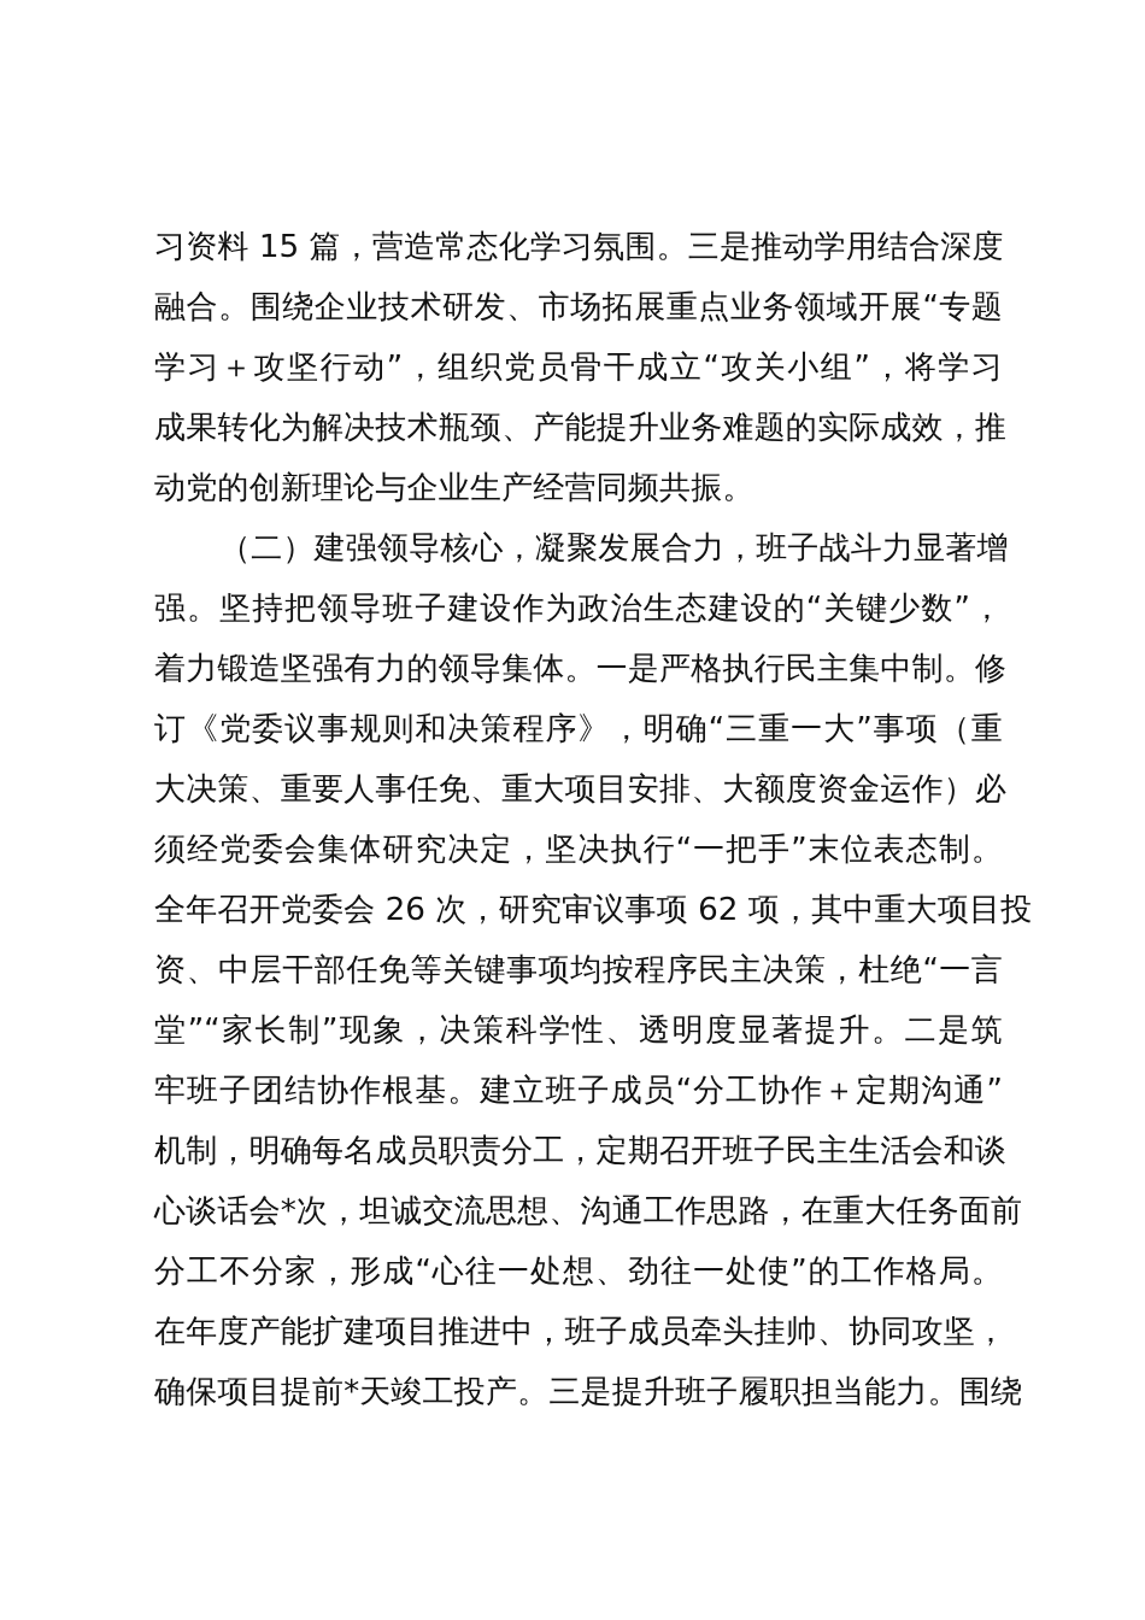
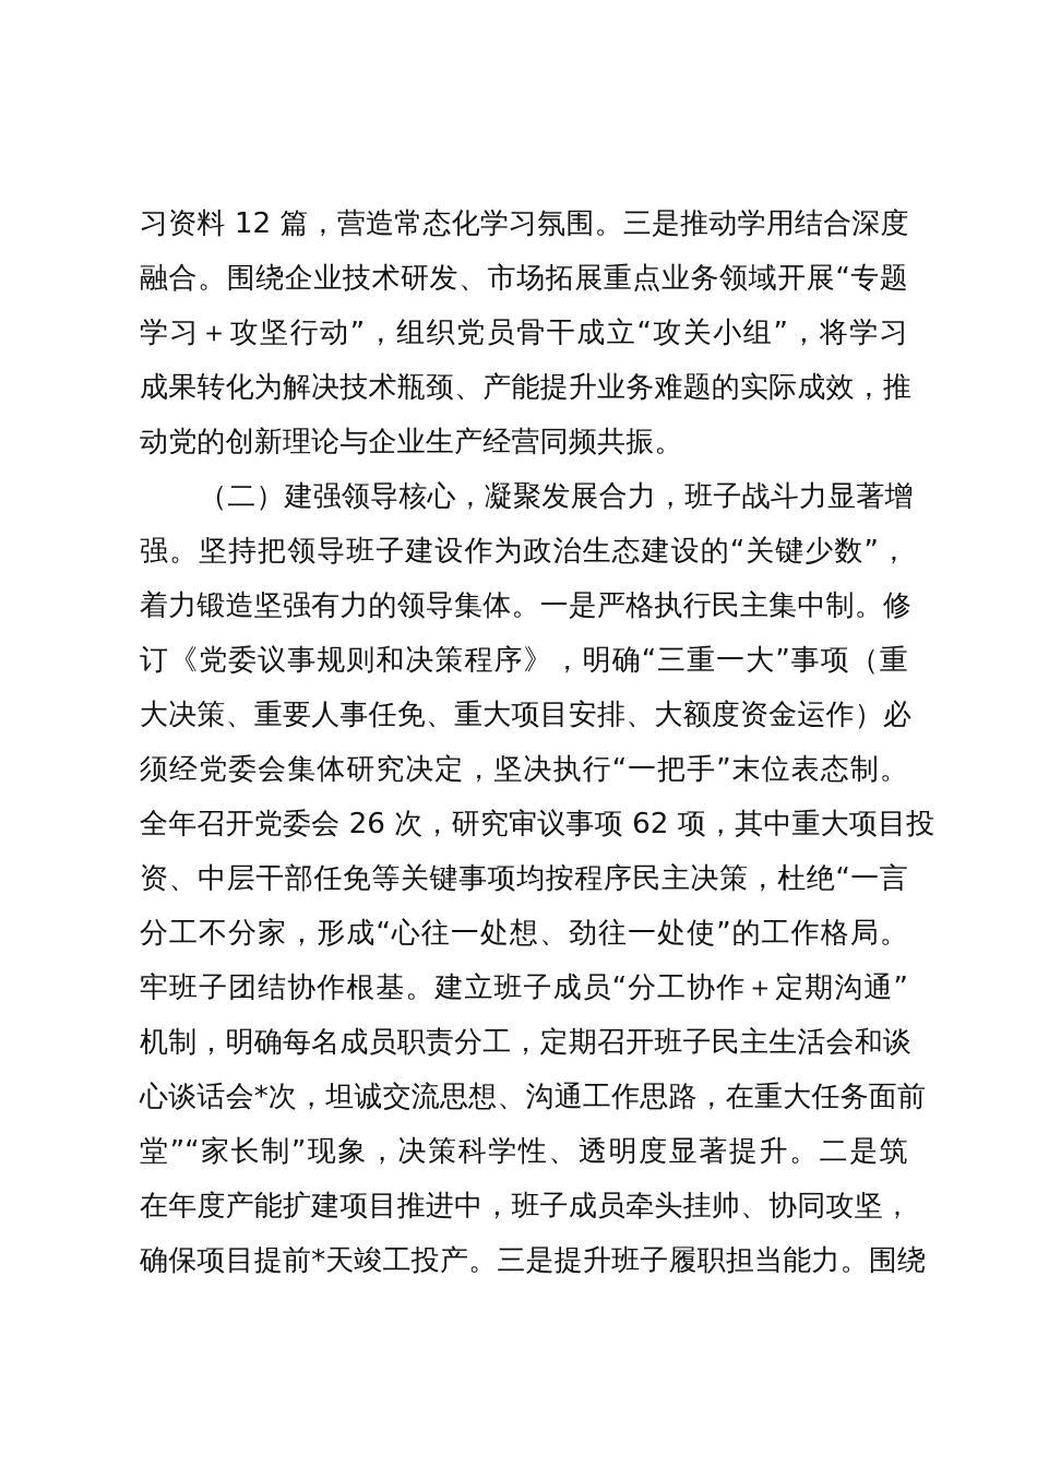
- 习资料 15 篇，营造常态化学习氛围。三是推动学用结合深度
+ 习资料 12 篇，营造常态化学习氛围。三是推动学用结合深度
  融合。围绕企业技术研发、市场拓展重点业务领域开展“专题
  学习＋攻坚行动”，组织党员骨干成立“攻关小组”，将学习
  成果转化为解决技术瓶颈、产能提升业务难题的实际成效，推
  动党的创新理论与企业生产经营同频共振。
  （二）建强领导核心，凝聚发展合力，班子战斗力显著增
  强。坚持把领导班子建设作为政治生态建设的“关键少数”，
  着力锻造坚强有力的领导集体。一是严格执行民主集中制。修
  订《党委议事规则和决策程序》，明确“三重一大”事项（重
  大决策、重要人事任免、重大项目安排、大额度资金运作）必
  须经党委会集体研究决定，坚决执行“一把手”末位表态制。
  全年召开党委会 26 次，研究审议事项 62 项，其中重大项目投
  资、中层干部任免等关键事项均按程序民主决策，杜绝“一言
- 堂”“家长制”现象，决策科学性、透明度显著提升。二是筑
+ 分工不分家，形成“心往一处想、劲往一处使”的工作格局。
  牢班子团结协作根基。建立班子成员“分工协作＋定期沟通”
  机制，明确每名成员职责分工，定期召开班子民主生活会和谈
  心谈话会*次，坦诚交流思想、沟通工作思路，在重大任务面前
- 分工不分家，形成“心往一处想、劲往一处使”的工作格局。
+ 堂”“家长制”现象，决策科学性、透明度显著提升。二是筑
  在年度产能扩建项目推进中，班子成员牵头挂帅、协同攻坚，
  确保项目提前*天竣工投产。三是提升班子履职担当能力。围绕
